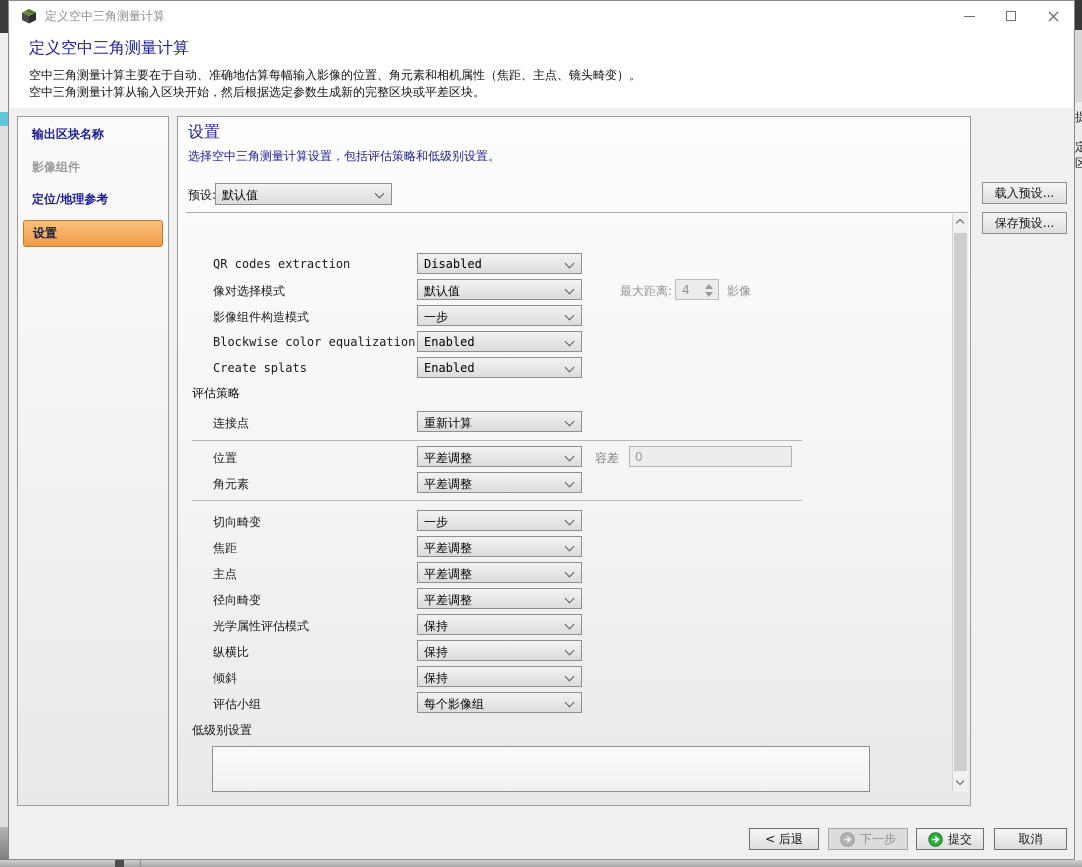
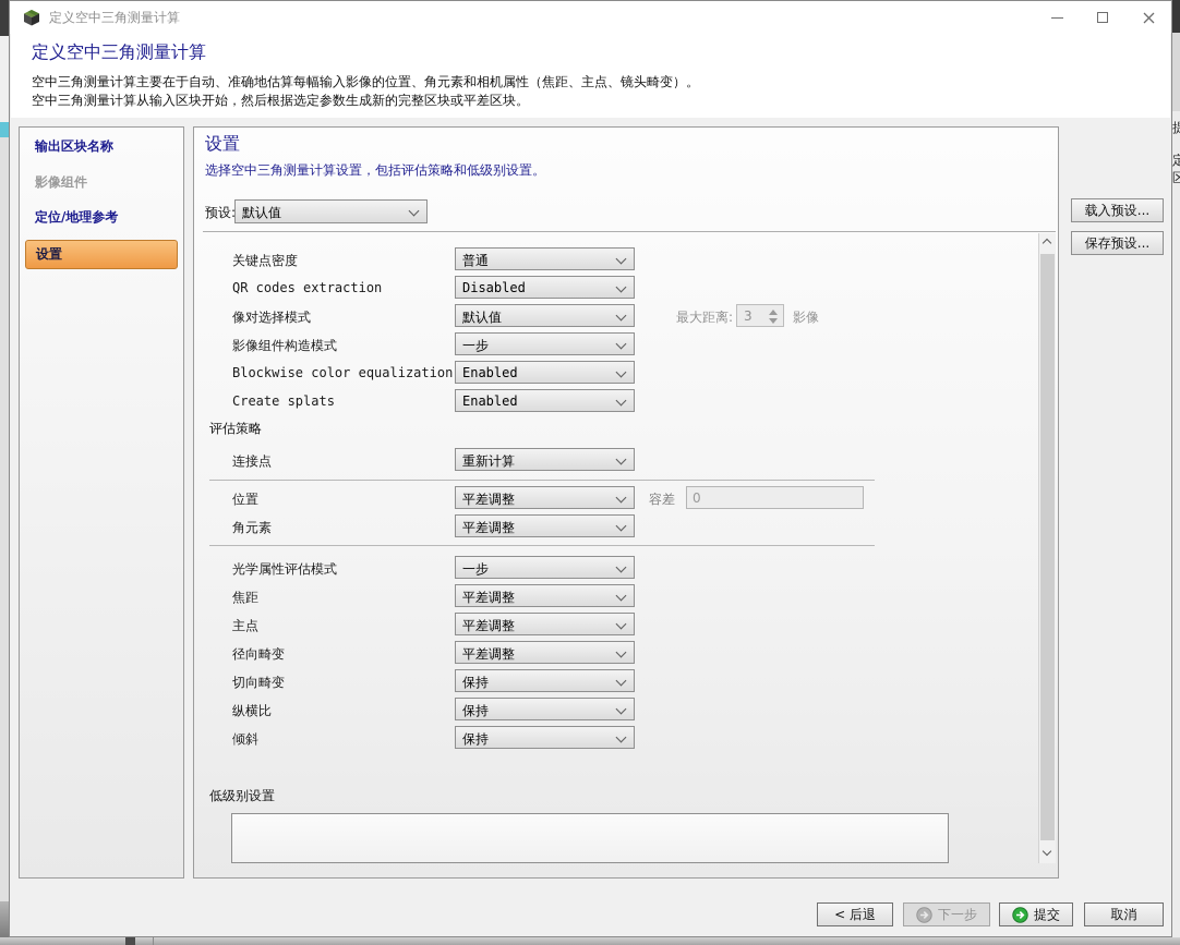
  提
  定
  区
  定义空中三角测量计算
  定义空中三角测量计算
  空中三角测量计算主要在于自动、准确地估算每幅输入影像的位置、角元素和相机属性（焦距、主点、镜头畸变）。
  空中三角测量计算从输入区块开始，然后根据选定参数生成新的完整区块或平差区块。
  输出区块名称
  影像组件
  定位/地理参考
  设置
  设置
  选择空中三角测量计算设置，包括评估策略和低级别设置。
  默认值
+ 关键点密度
+ 普通
  QR codes extraction
  Disabled
  像对选择模式
  默认值
  最大距离:
- 4
+ 3
  影像
  影像组件构造模式
  一步
  Blockwise color equalization
  Enabled
  Create splats
  Enabled
  评估策略
  连接点
  重新计算
  位置
  平差调整
  容差
  0
  角元素
  平差调整
- 切向畸变
+ 光学属性评估模式
  一步
  焦距
  平差调整
  主点
  平差调整
  径向畸变
  平差调整
- 光学属性评估模式
+ 切向畸变
  保持
  纵横比
  保持
  倾斜
  保持
- 评估小组
- 每个影像组
  低级别设置
  载入预设...
  保存预设...
  < 后退
  下一步
  提交
  取消
